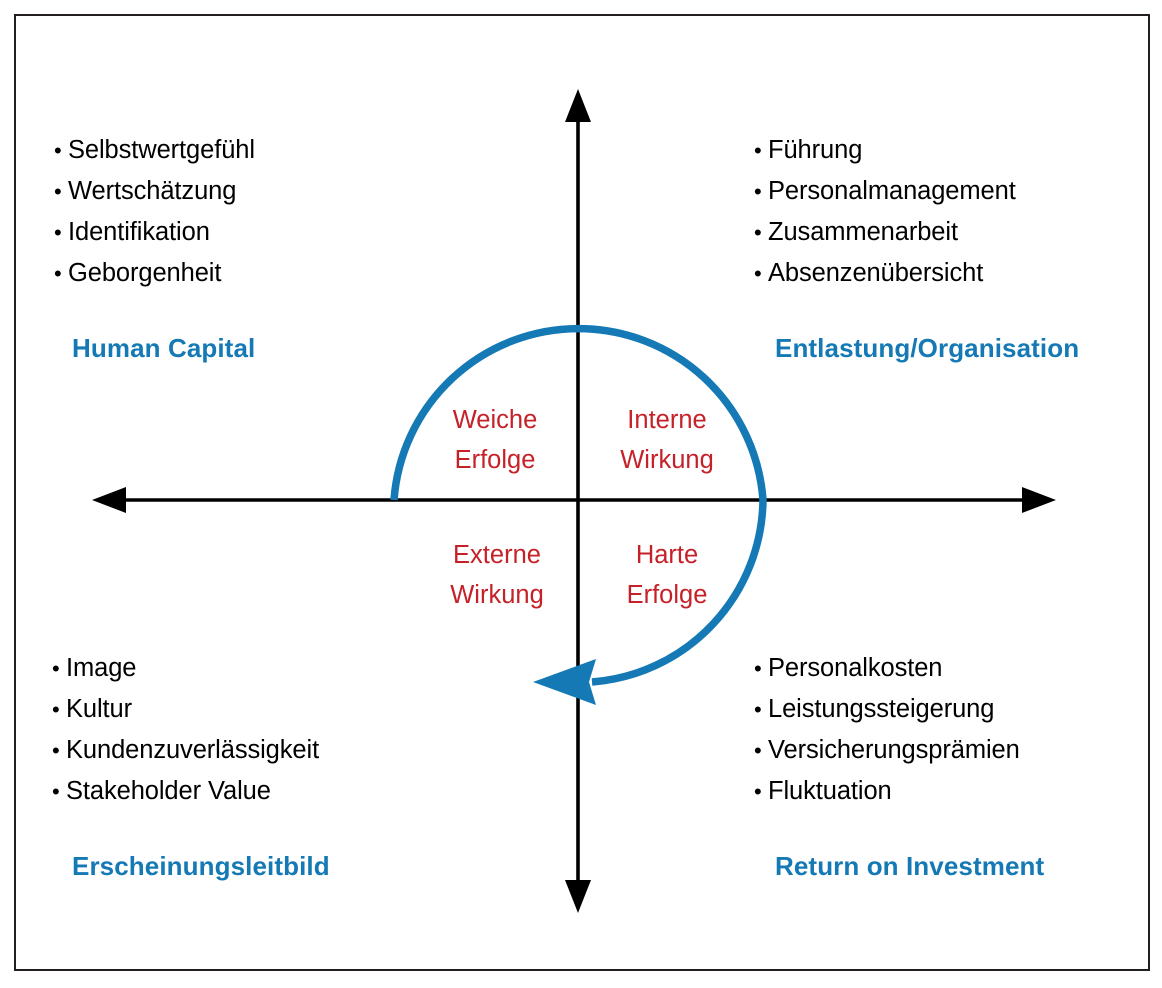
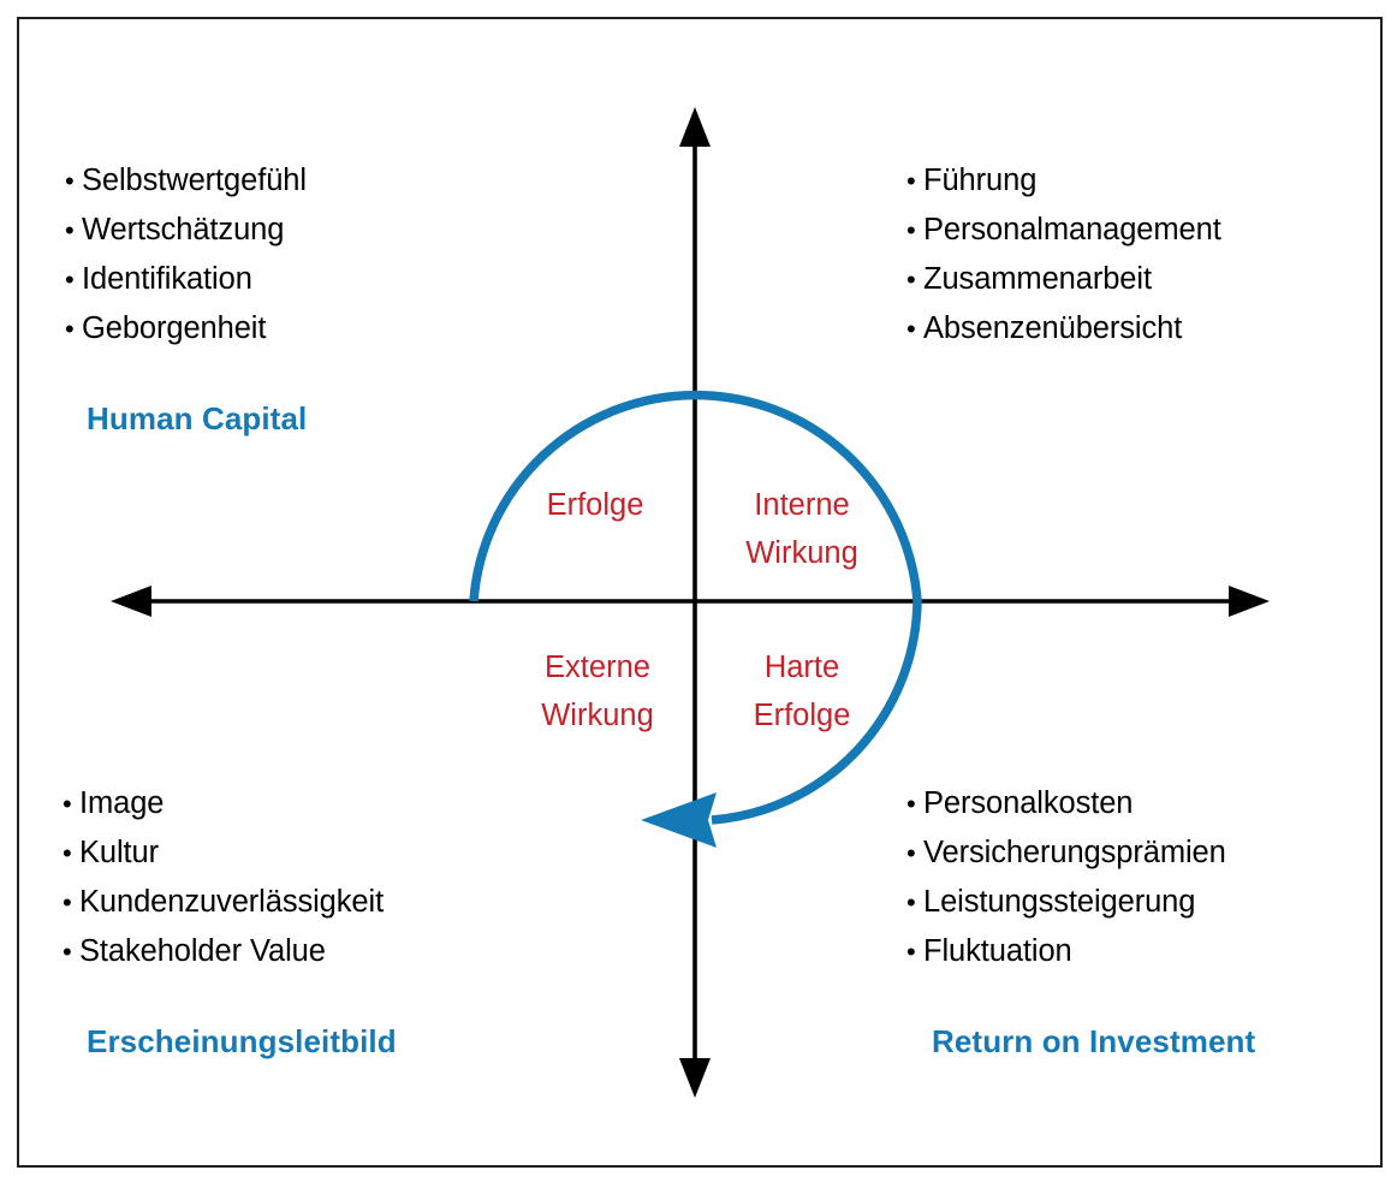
  •
  Selbstwertgefühl
  •
  Wertschätzung
  •
  Identifikation
  •
  Geborgenheit
  Human Capital
  •
  Führung
  •
  Personalmanagement
  •
  Zusammenarbeit
  •
  Absenzenübersicht
- Entlastung/Organisation
  •
  Image
  •
  Kultur
  •
  Kundenzuverlässigkeit
  •
  Stakeholder Value
  Erscheinungsleitbild
  •
  Personalkosten
  •
- Leistungssteigerung
+ Versicherungsprämien
  •
- Versicherungsprämien
+ Leistungssteigerung
  •
  Fluktuation
  Return on Investment
- Weiche
  Erfolge
  Interne
  Wirkung
  Externe
  Wirkung
  Harte
  Erfolge
